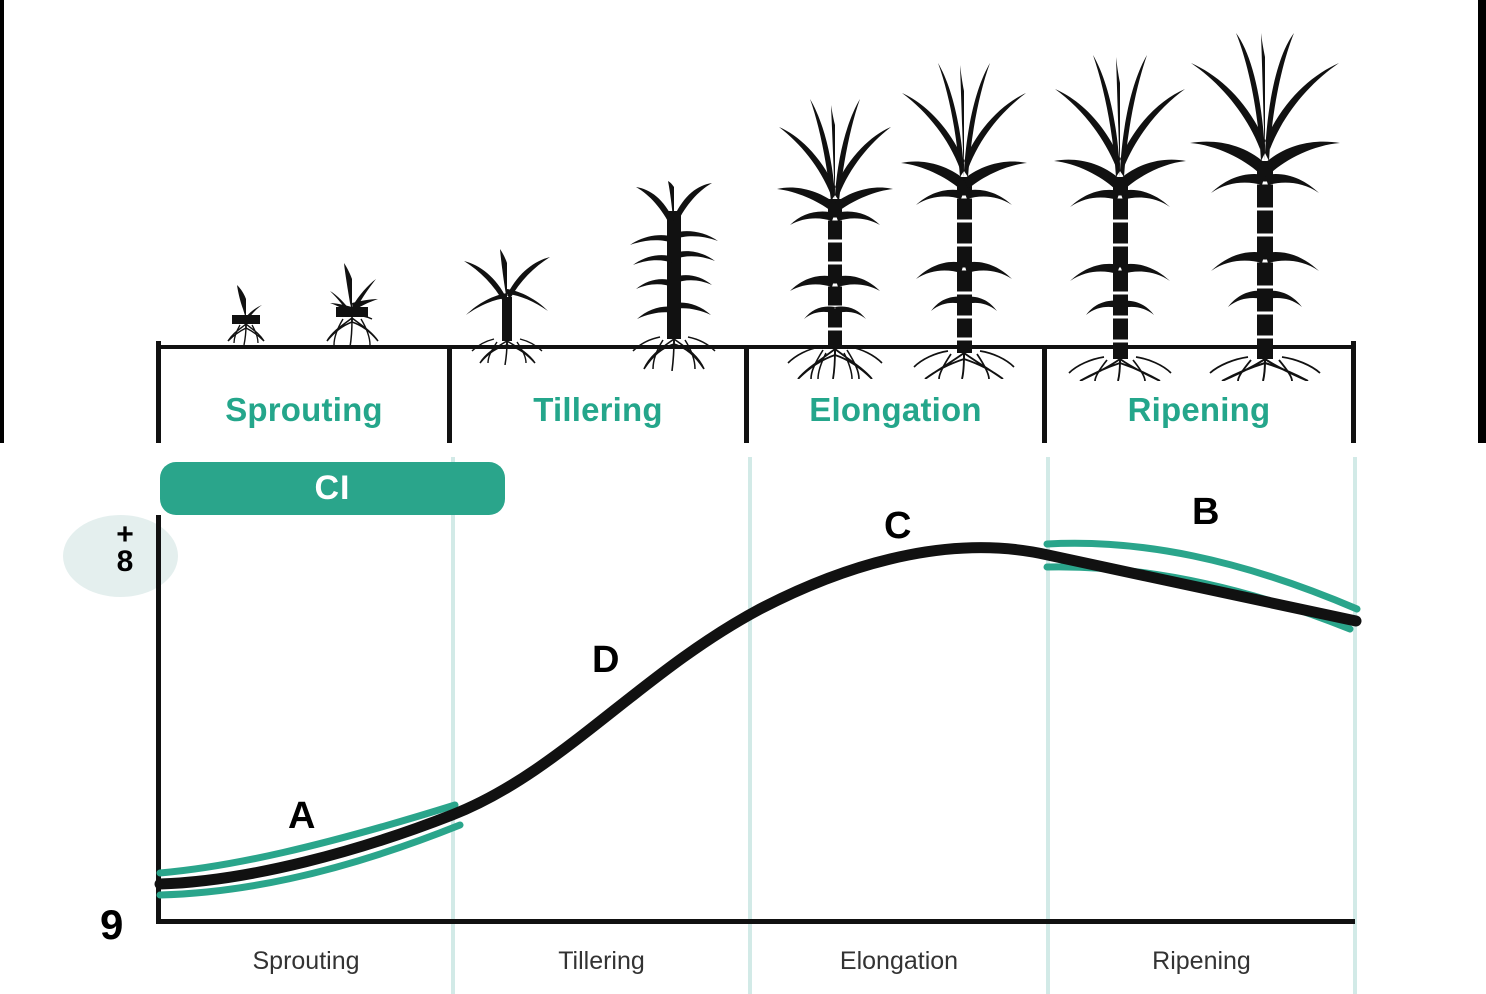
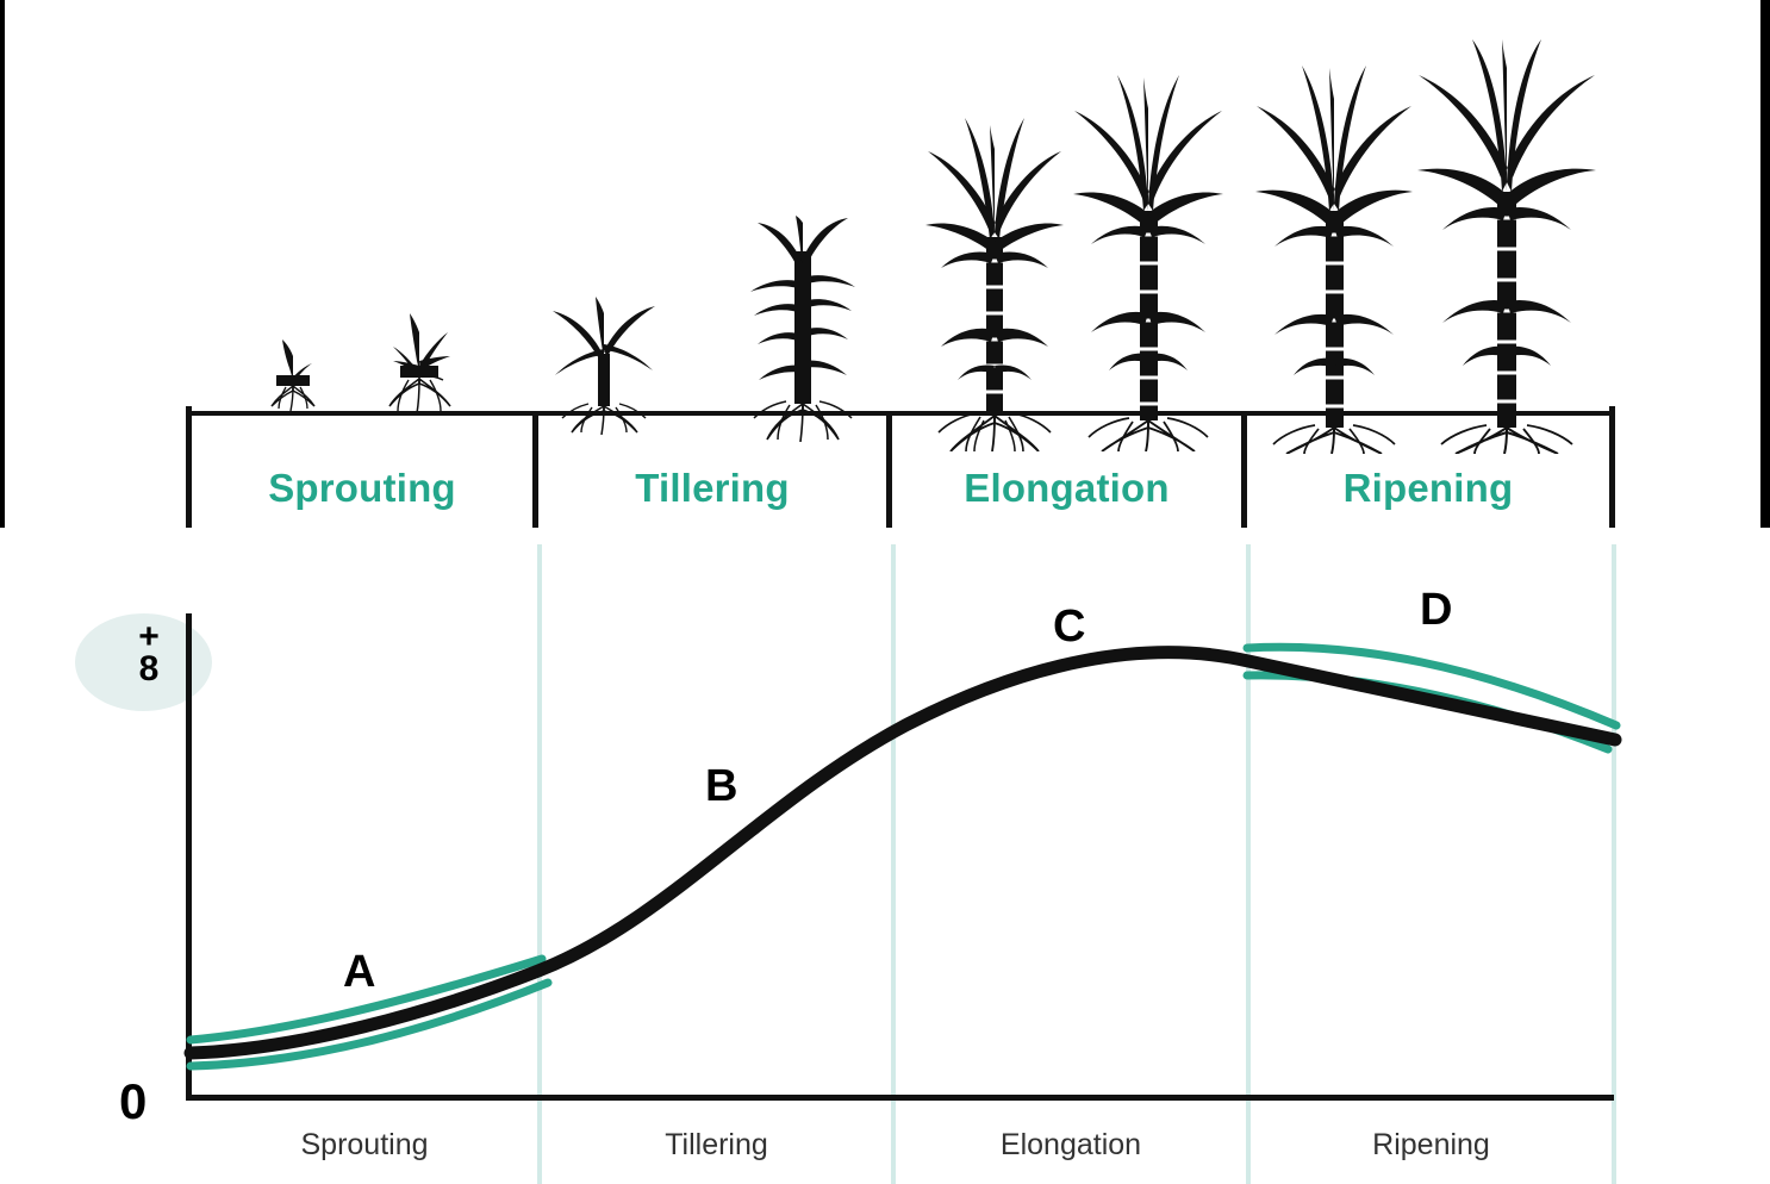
  Sprouting
  Tillering
  Elongation
  Ripening
- CI
  +
  8
- 9
+ 0
  A
- D
+ B
  C
- B
+ D
  Sprouting
  Tillering
  Elongation
  Ripening
